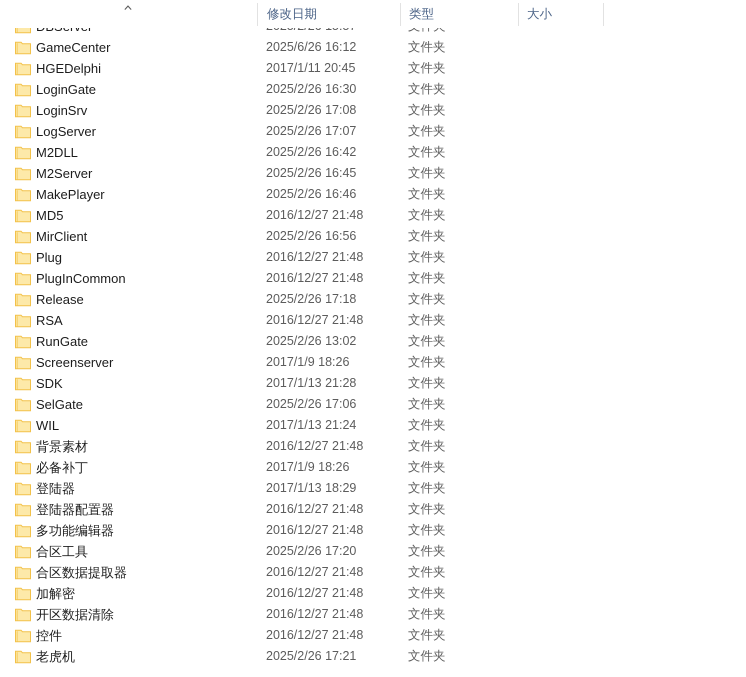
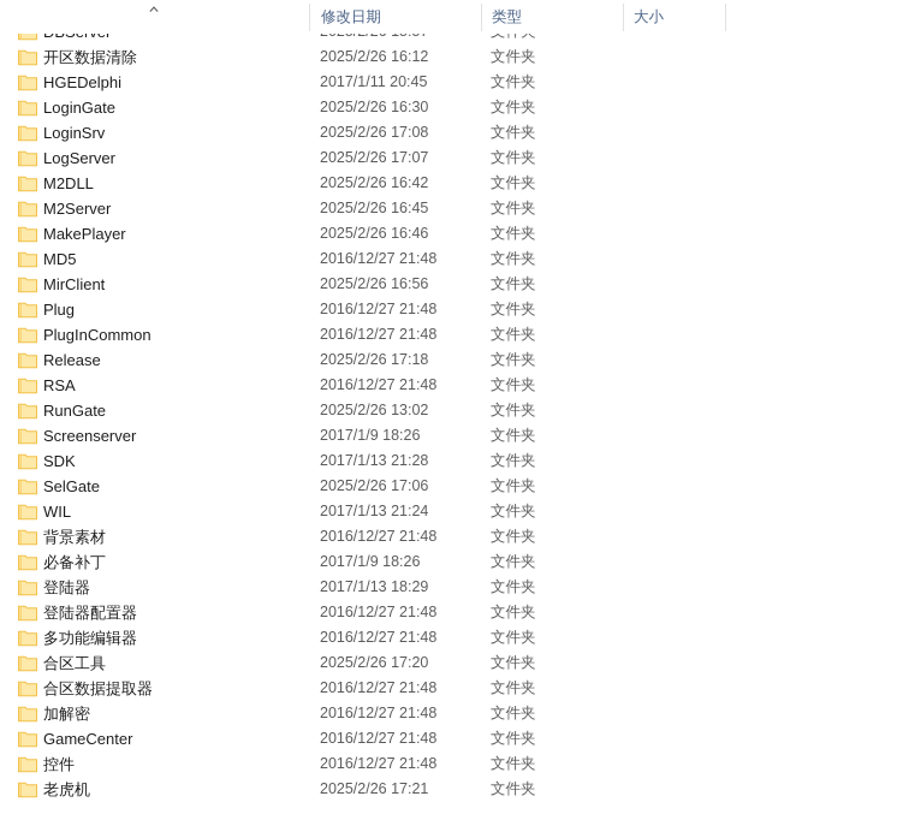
  修改日期
  类型
  大小
- GameCenter
+ 开区数据清除
- 2025/6/26 16:12
+ 2025/2/26 16:12
  文件夹
  HGEDelphi
  2017/1/11 20:45
  文件夹
  LoginGate
  2025/2/26 16:30
  文件夹
  LoginSrv
  2025/2/26 17:08
  文件夹
  LogServer
  2025/2/26 17:07
  文件夹
  M2DLL
  2025/2/26 16:42
  文件夹
  M2Server
  2025/2/26 16:45
  文件夹
  MakePlayer
  2025/2/26 16:46
  文件夹
  MD5
  2016/12/27 21:48
  文件夹
  MirClient
  2025/2/26 16:56
  文件夹
  Plug
  2016/12/27 21:48
  文件夹
  PlugInCommon
  2016/12/27 21:48
  文件夹
  Release
  2025/2/26 17:18
  文件夹
  RSA
  2016/12/27 21:48
  文件夹
  RunGate
  2025/2/26 13:02
  文件夹
  Screenserver
  2017/1/9 18:26
  文件夹
  SDK
  2017/1/13 21:28
  文件夹
  SelGate
  2025/2/26 17:06
  文件夹
  WIL
  2017/1/13 21:24
  文件夹
  背景素材
  2016/12/27 21:48
  文件夹
  必备补丁
  2017/1/9 18:26
  文件夹
  登陆器
  2017/1/13 18:29
  文件夹
  登陆器配置器
  2016/12/27 21:48
  文件夹
  多功能编辑器
  2016/12/27 21:48
  文件夹
  合区工具
  2025/2/26 17:20
  文件夹
  合区数据提取器
  2016/12/27 21:48
  文件夹
  加解密
  2016/12/27 21:48
  文件夹
- 开区数据清除
+ GameCenter
  2016/12/27 21:48
  文件夹
  控件
  2016/12/27 21:48
  文件夹
  老虎机
  2025/2/26 17:21
  文件夹
